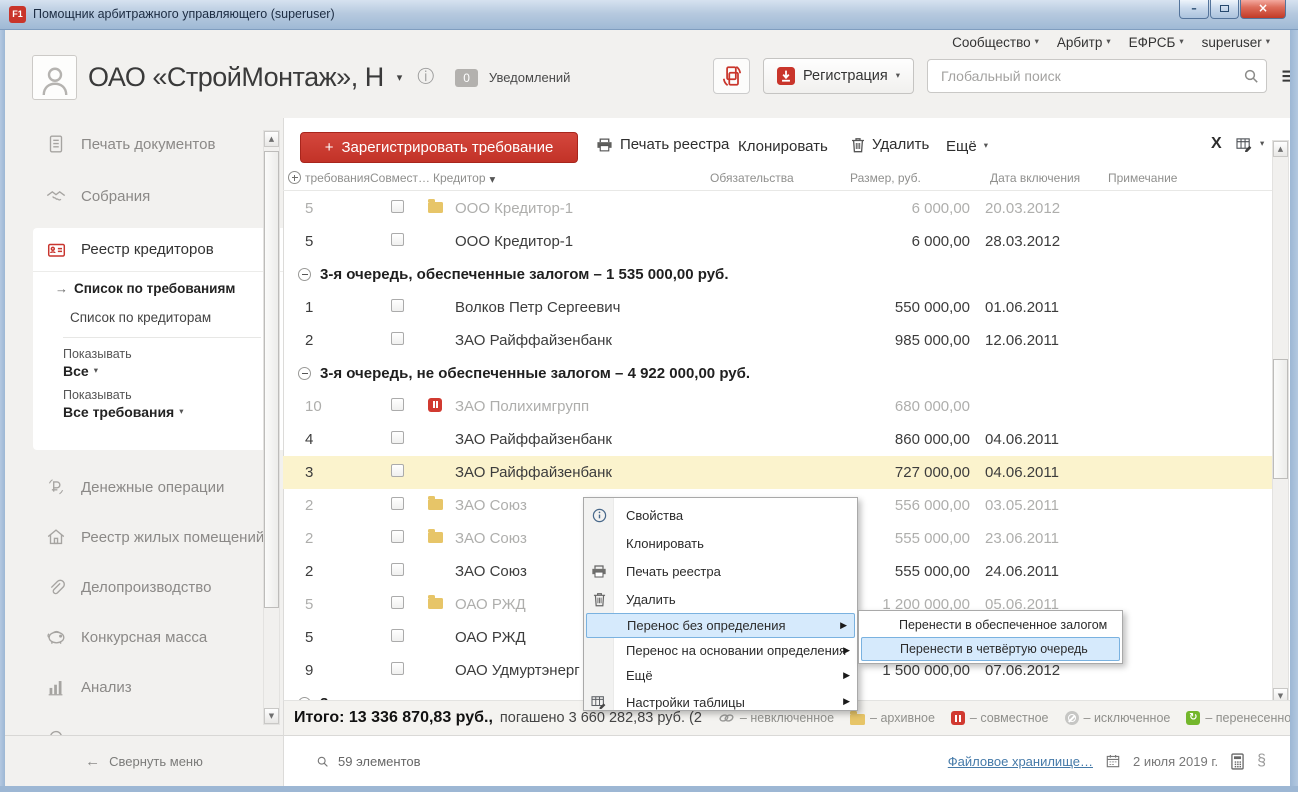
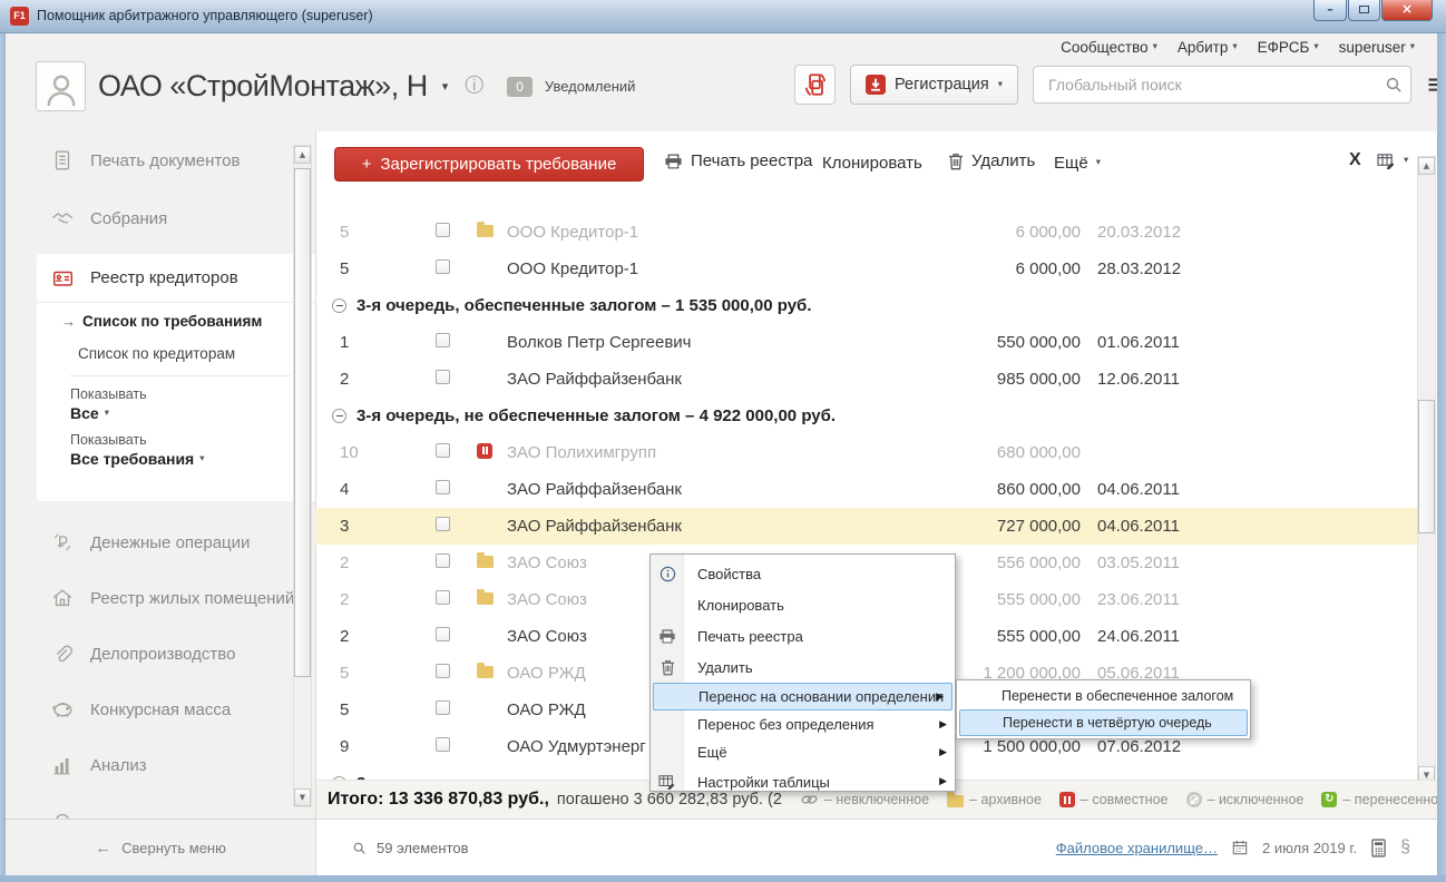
  F1
  Помощник арбитражного управляющего (superuser)
  –
  ×
  Сообщество
  ▾
  Арбитр
  ▾
  ЕФРСБ
  ▾
  superuser
  ▾
  ОАО «СтройМонтаж», Н
  ▾
  ⓘ
  0
  Уведомлений
  Регистрация
  ▾
  Глобальный поиск
  Печать документов
  Собрания
  Реестр кредиторов
  →
  Список по требованиям
  Список по кредиторам
  Показывать
  Все
  ▾
  Показывать
  Все требования
  ▾
  Денежные операции
  Реестр жилых помещений
  Делопроизводство
  Конкурсная масса
  Анализ
  ▲
  ▼
  ←
  Свернуть меню
  +
  Зарегистрировать требование
  Печать реестра
  Клонировать
  Удалить
  Ещё
  ▾
  X
  ▾
- требования
- Совмест…
- Кредитор ▼
- Обязательства
- Размер, руб.
- Дата включения
- Примечание
  5
  ООО Кредитор-1
  6 000,00
  20.03.2012
  5
  ООО Кредитор-1
  6 000,00
  28.03.2012
  3-я очередь, обеспеченные залогом – 1 535 000,00 руб.
  1
  Волков Петр Сергеевич
  550 000,00
  01.06.2011
  2
  ЗАО Райффайзенбанк
  985 000,00
  12.06.2011
  3-я очередь, не обеспеченные залогом – 4 922 000,00 руб.
  10
  ЗАО Полихимгрупп
  680 000,00
  4
  ЗАО Райффайзенбанк
  860 000,00
  04.06.2011
  3
  ЗАО Райффайзенбанк
  727 000,00
  04.06.2011
  2
  ЗАО Союз
  556 000,00
  03.05.2011
  2
  ЗАО Союз
  555 000,00
  23.06.2011
  2
  ЗАО Союз
  555 000,00
  24.06.2011
  5
  ОАО РЖД
  1 200 000,00
  05.06.2011
  5
  ОАО РЖД
  9
  ОАО Удмуртэнерг
  1 500 000,00
  07.06.2012
  ▲
  ▼
  Итого: 13 336 870,83 руб.,
  погашено 3 660 282,83 руб. (2
  – невключенное
  – архивное
  – совместное
  – исключенное
  ↻
  – перенесенно
  59 элементов
  Файловое хранилище…
  2 июля 2019 г.
  §
  Свойства
  Клонировать
  Печать реестра
  Удалить
- Перенос без определения
+ Перенос на основании определения
  ▶
- Перенос на основании определения
+ Перенос без определения
  ▶
  Ещё
  ▶
  Настройки таблицы
  ▶
  Перенести в обеспеченное залогом
  Перенести в четвёртую очередь
